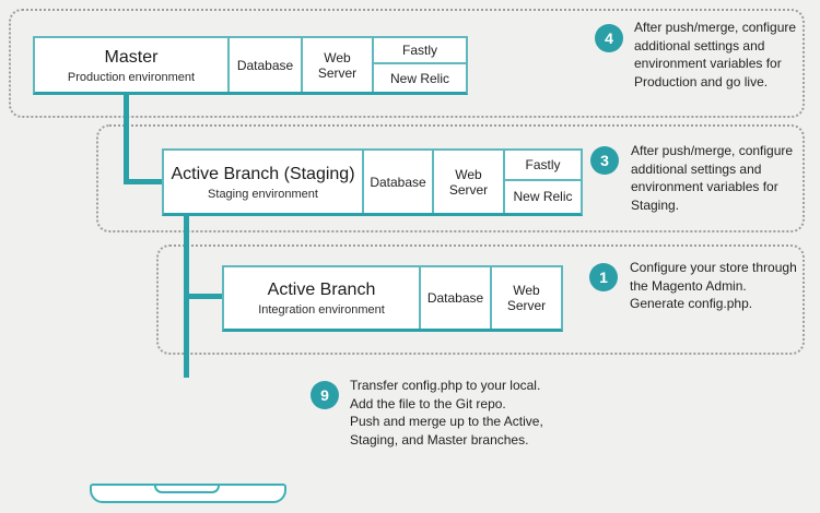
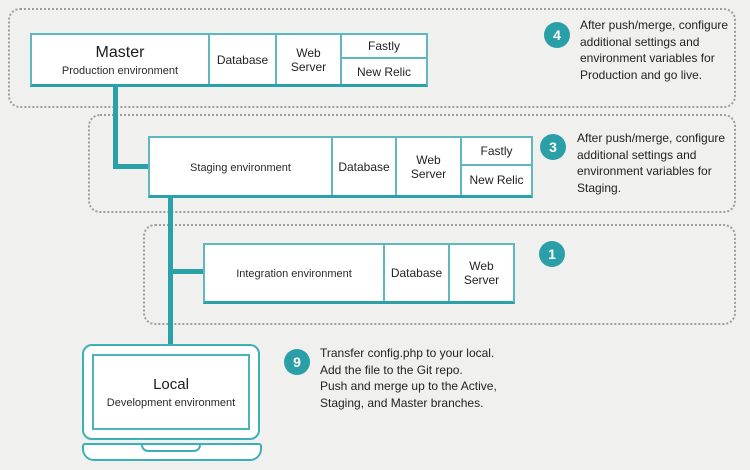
  Master
  Production environment
  Database
  Web Server
  Fastly
  New Relic
- Active Branch (Staging)
  Staging environment
  Database
  Web Server
  Fastly
  New Relic
- Active Branch
  Integration environment
  Database
  Web Server
+ Local
+ Development environment
  4
  After push/merge, configure
  additional settings and
  environment variables for
  Production and go live.
  3
  After push/merge, configure
  additional settings and
  environment variables for
  Staging.
  1
- Configure your store through
- the Magento Admin.
- Generate config.php.
  9
  Transfer config.php to your local.
  Add the file to the Git repo.
  Push and merge up to the Active,
  Staging, and Master branches.
